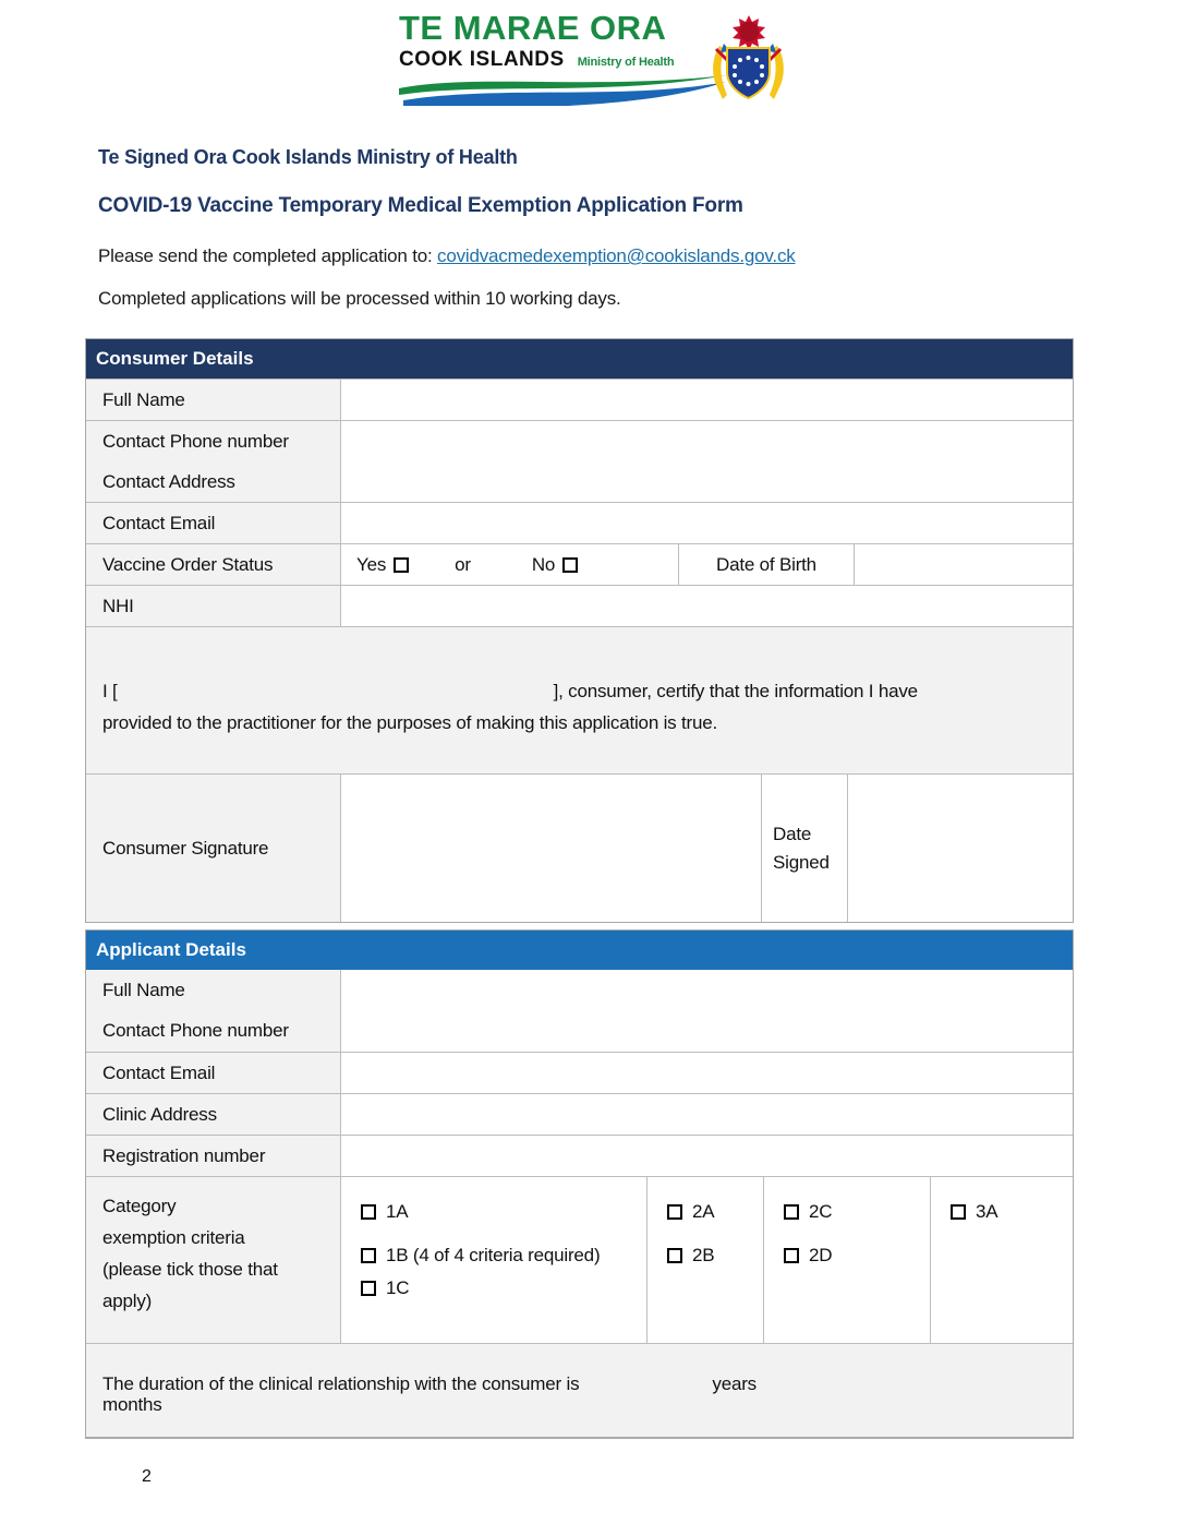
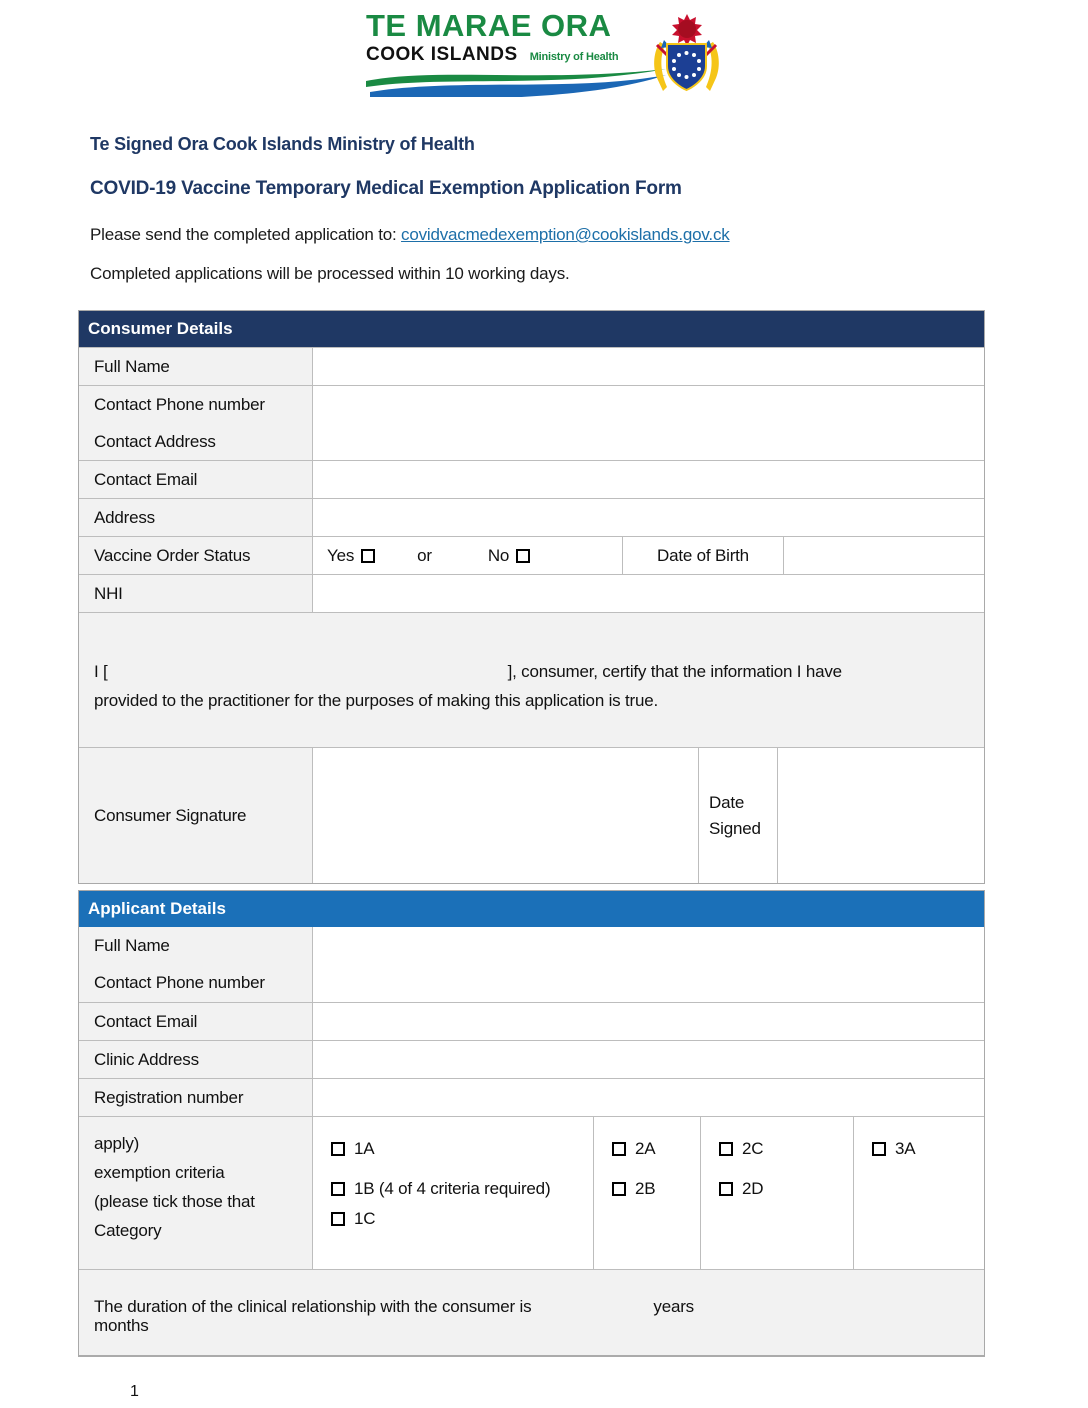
  TE MARAE ORA
  COOK ISLANDS
  Ministry of Health
  Te Signed Ora Cook Islands Ministry of Health
  COVID-19 Vaccine Temporary Medical Exemption Application Form
  Please send the completed application to: covidvacmedexemption@cookislands.gov.ck
  Completed applications will be processed within 10 working days.
  Consumer Details
  Full Name
  Contact Phone number
  Contact Address
  Contact Email
+ Address
  Vaccine Order Status
  Yes
  or
  No
  Date of Birth
  NHI
  I [ ], consumer, certify that the information I have
  provided to the practitioner for the purposes of making this application is true.
  Consumer Signature
  Date Signed
  Applicant Details
  Full Name
  Contact Phone number
  Contact Email
  Clinic Address
  Registration number
- Category
+ apply)
  exemption criteria
  (please tick those that
- apply)
+ Category
  1A
  1B (4 of 4 criteria required)
  1C
  2A
  2B
  2C
  2D
  3A
  The duration of the clinical relationship with the consumer is years
  months
- 2
+ 1
